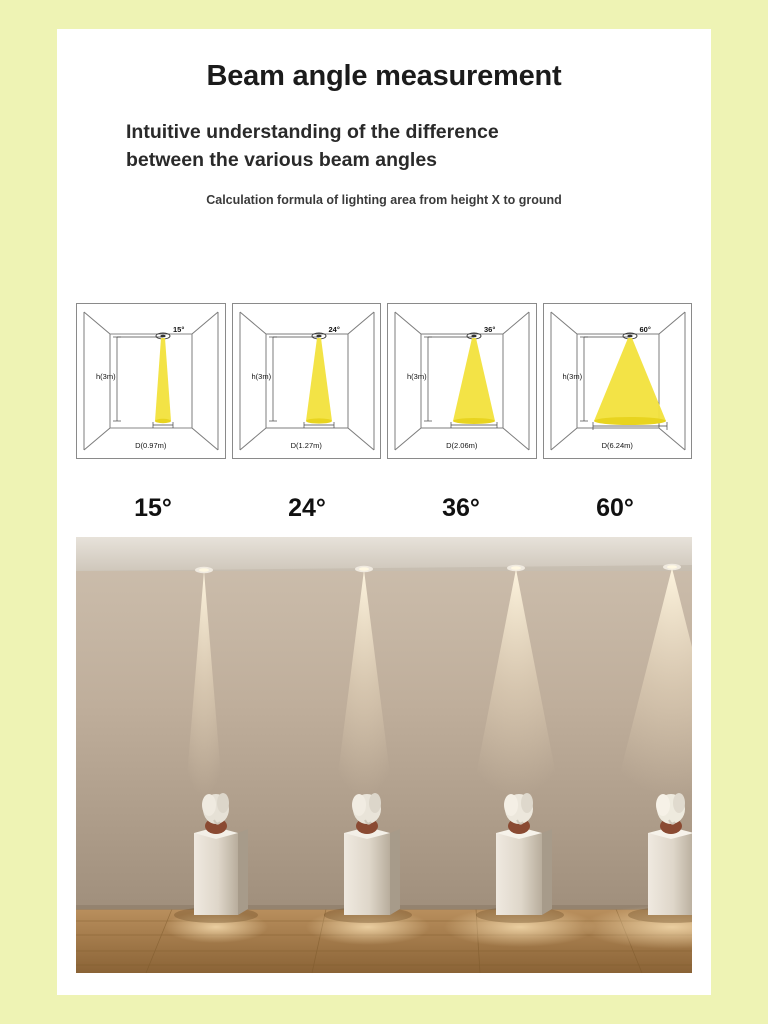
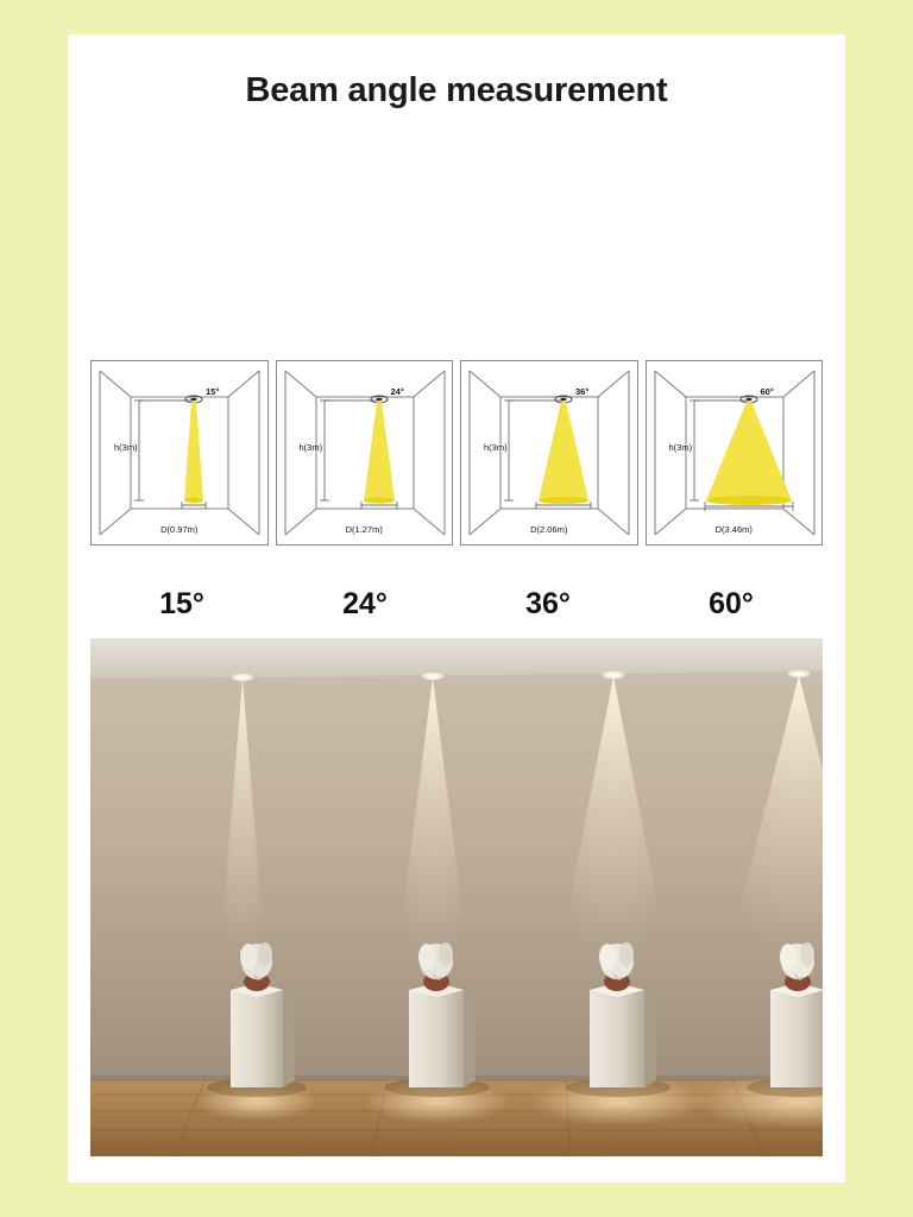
  Beam angle measurement
- Intuitive understanding of the difference
- between the various beam angles
- Calculation formula of lighting area from height X to ground
  15°
  h(3m)
  D(0.97m)
  24°
  h(3m)
  D(1.27m)
  36°
  h(3m)
  D(2.06m)
  60°
  h(3m)
- D(6.24m)
+ D(3.46m)
  15°
  24°
  36°
  60°
